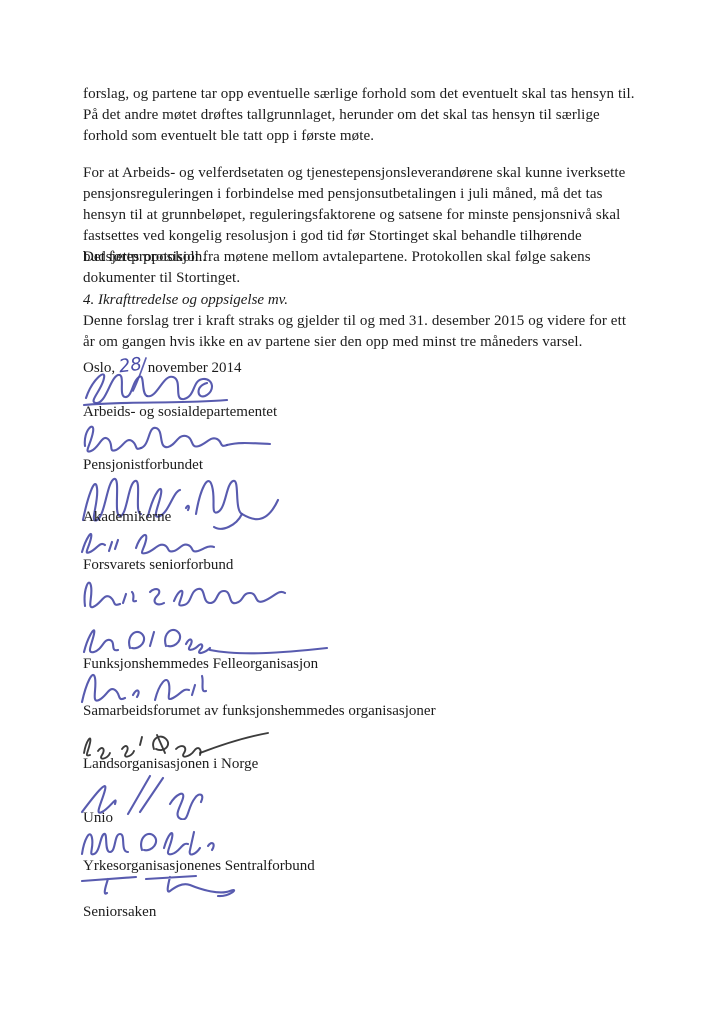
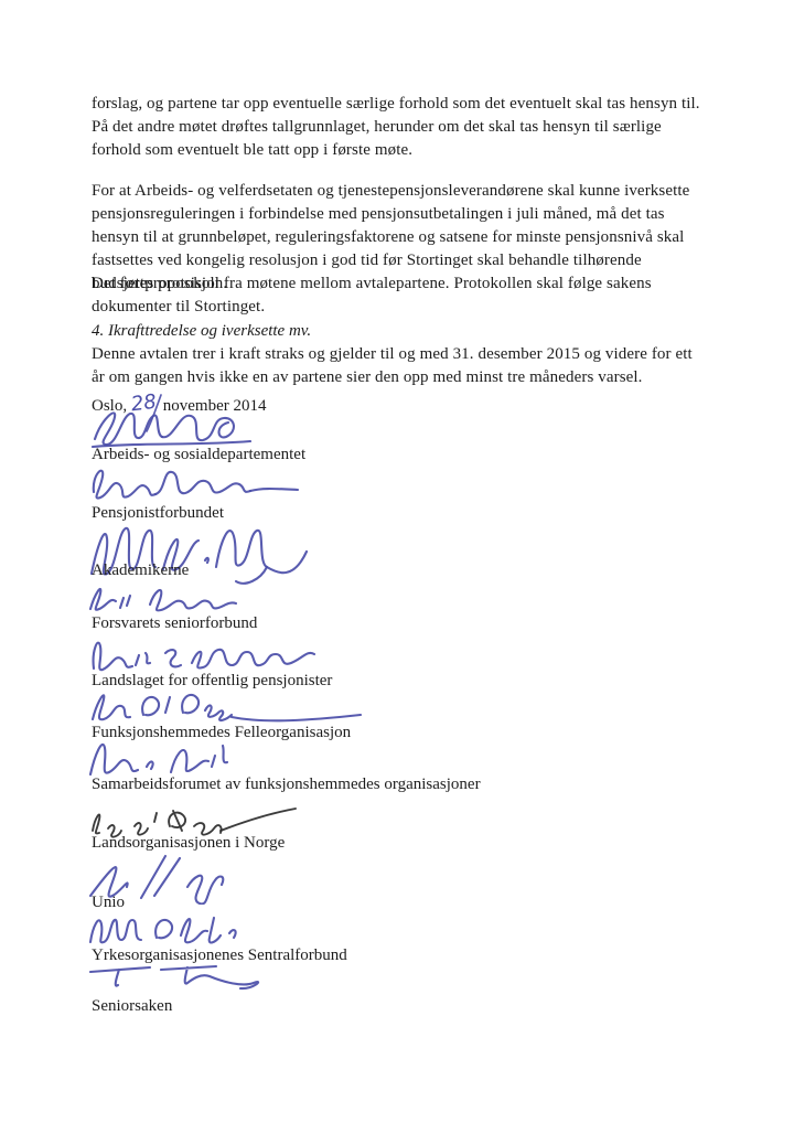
  forslag, og partene tar opp eventuelle særlige forhold som det eventuelt skal tas hensyn til. På det andre møtet drøftes tallgrunnlaget, herunder om det skal tas hensyn til særlige forhold som eventuelt ble tatt opp i første møte.
  For at Arbeids- og velferdsetaten og tjenestepensjonsleverandørene skal kunne iverksette pensjonsreguleringen i forbindelse med pensjonsutbetalingen i juli måned, må det tas hensyn til at grunnbeløpet, reguleringsfaktorene og satsene for minste pensjonsnivå skal fastsettes ved kongelig resolusjon i god tid før Stortinget skal behandle tilhørende budsjettproposisjon.
  Det føres protokoll fra møtene mellom avtalepartene. Protokollen skal følge sakens dokumenter til Stortinget.
- 4. Ikrafttredelse og oppsigelse mv.
+ 4. Ikrafttredelse og iverksette mv.
- Denne forslag trer i kraft straks og gjelder til og med 31. desember 2015 og videre for ett år om gangen hvis ikke en av partene sier den opp med minst tre måneders varsel.
+ Denne avtalen trer i kraft straks og gjelder til og med 31. desember 2015 og videre for ett år om gangen hvis ikke en av partene sier den opp med minst tre måneders varsel.
  Arbeids- og sosialdepartementet
  Pensjonistforbundet
  Akademikerne
  Forsvarets seniorforbund
+ Landslaget for offentlig pensjonister
  Funksjonshemmedes Felleorganisasjon
  Samarbeidsforumet av funksjonshemmedes organisasjoner
  Landsorganisasjonen i Norge
  Unio
  Yrkesorganisasjonenes Sentralforbund
  Seniorsaken
